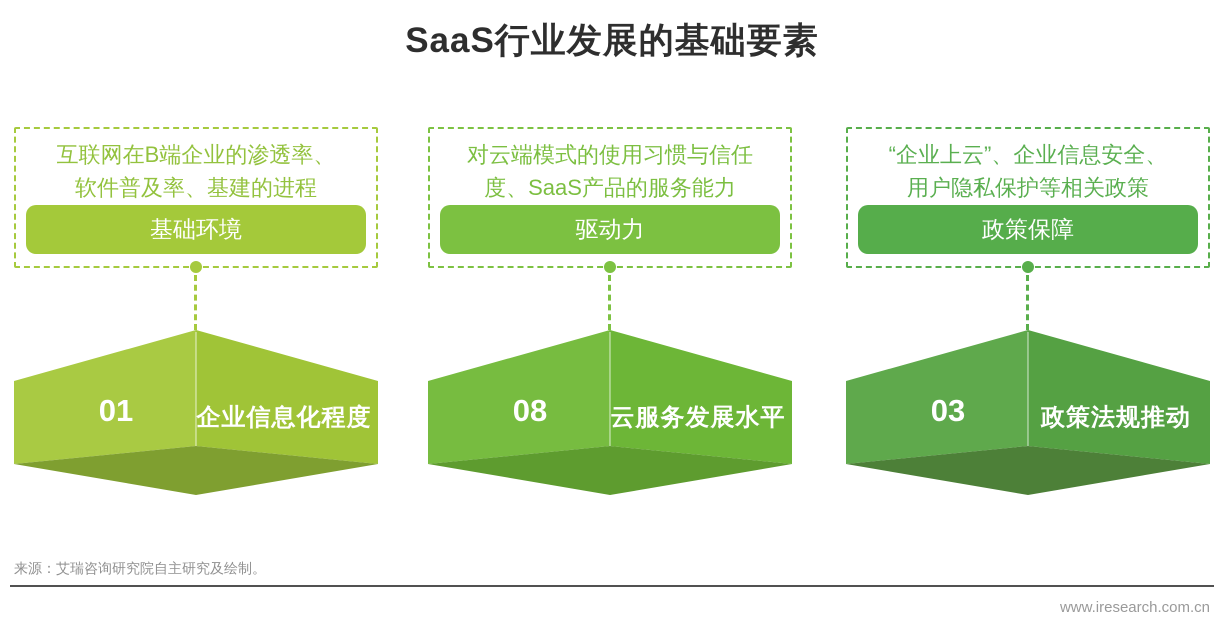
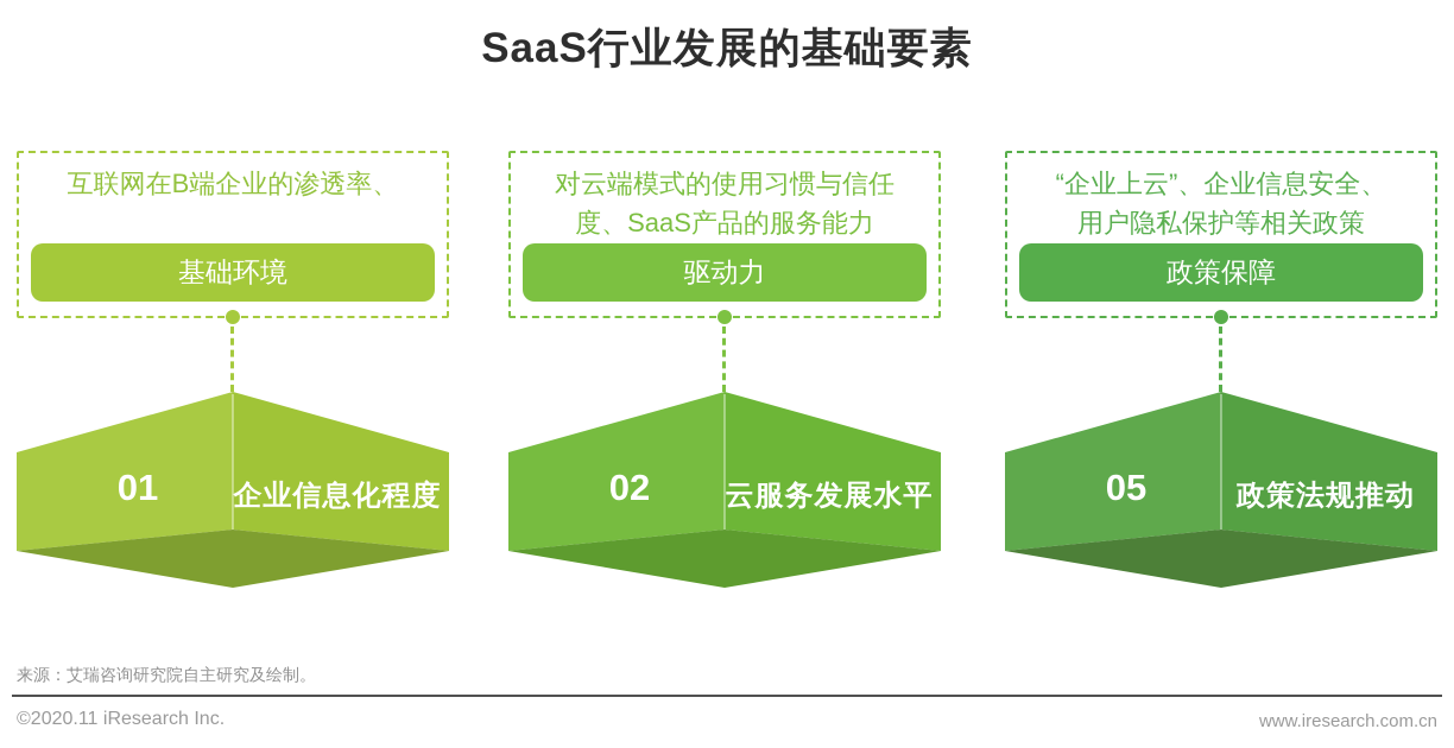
  SaaS行业发展的基础要素
  互联网在B端企业的渗透率、
- 软件普及率、基建的进程
  基础环境
  01
  企业信息化程度
  对云端模式的使用习惯与信任
  度、SaaS产品的服务能力
  驱动力
- 08
+ 02
  云服务发展水平
  “企业上云”、企业信息安全、
  用户隐私保护等相关政策
  政策保障
- 03
+ 05
  政策法规推动
  来源：艾瑞咨询研究院自主研究及绘制。
+ ©2020.11 iResearch Inc.
  www.iresearch.com.cn
